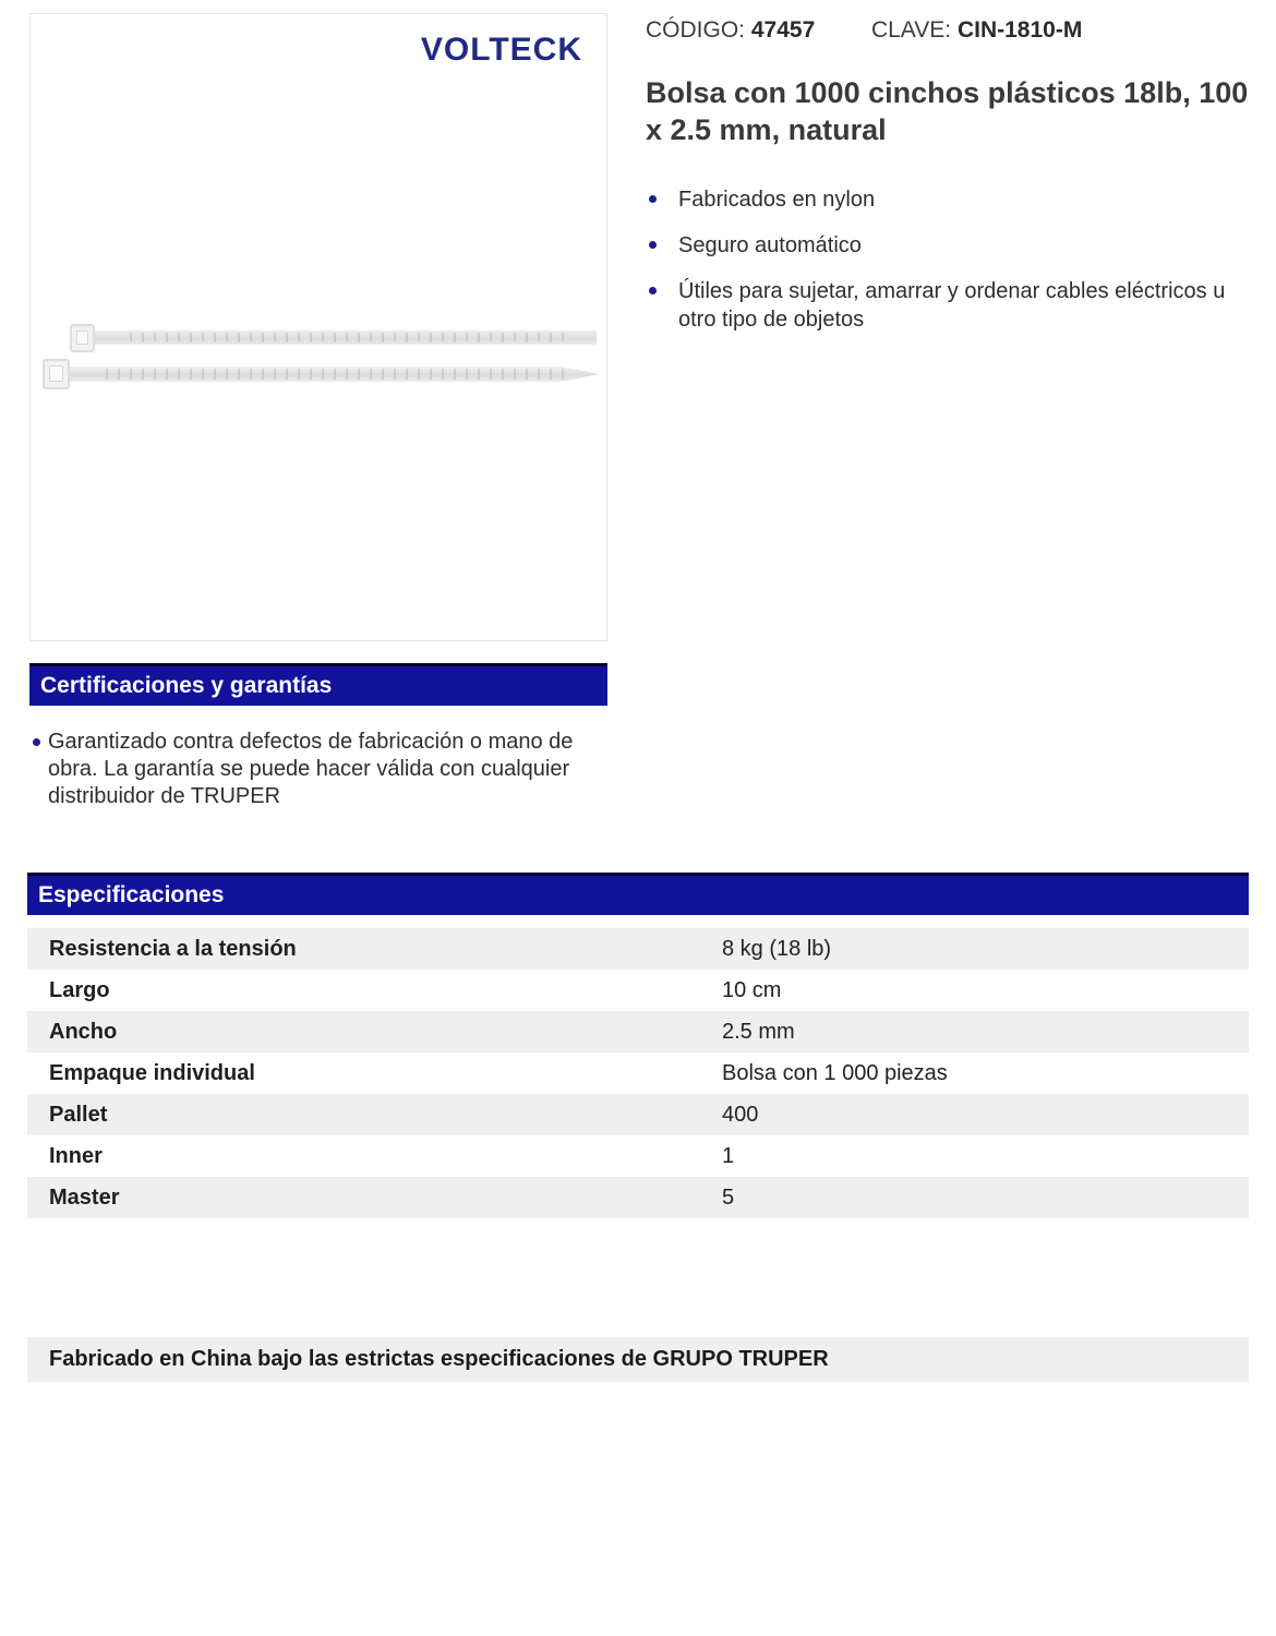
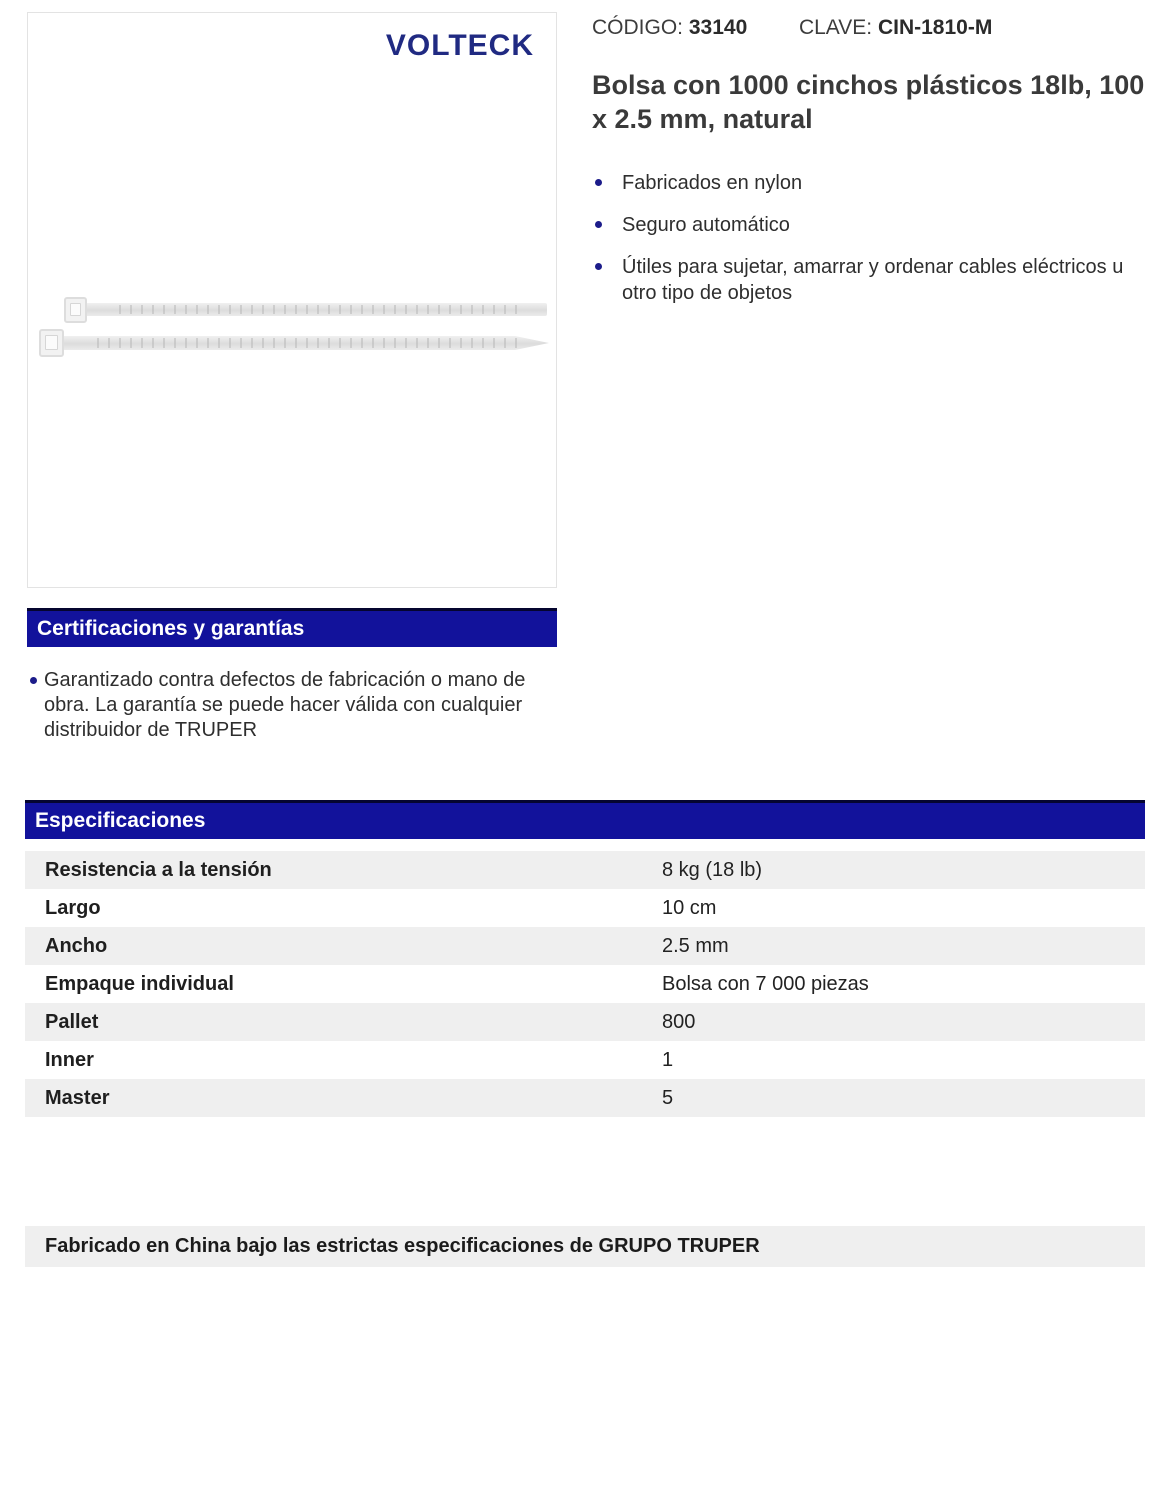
  VOLTECK
- CÓDIGO: 47457 CLAVE: CIN-1810-M
+ CÓDIGO: 33140 CLAVE: CIN-1810-M
  Bolsa con 1000 cinchos plásticos 18lb, 100 x 2.5 mm, natural
  Fabricados en nylon
  Seguro automático
  Útiles para sujetar, amarrar y ordenar cables eléctricos u otro tipo de objetos
  Certificaciones y garantías
  Garantizado contra defectos de fabricación o mano de obra. La garantía se puede hacer válida con cualquier distribuidor de TRUPER
  Especificaciones
  Resistencia a la tensión
  8 kg (18 lb)
  Largo
  10 cm
  Ancho
  2.5 mm
  Empaque individual
- Bolsa con 1 000 piezas
+ Bolsa con 7 000 piezas
  Pallet
- 400
+ 800
  Inner
  1
  Master
  5
  Fabricado en China bajo las estrictas especificaciones de GRUPO TRUPER
